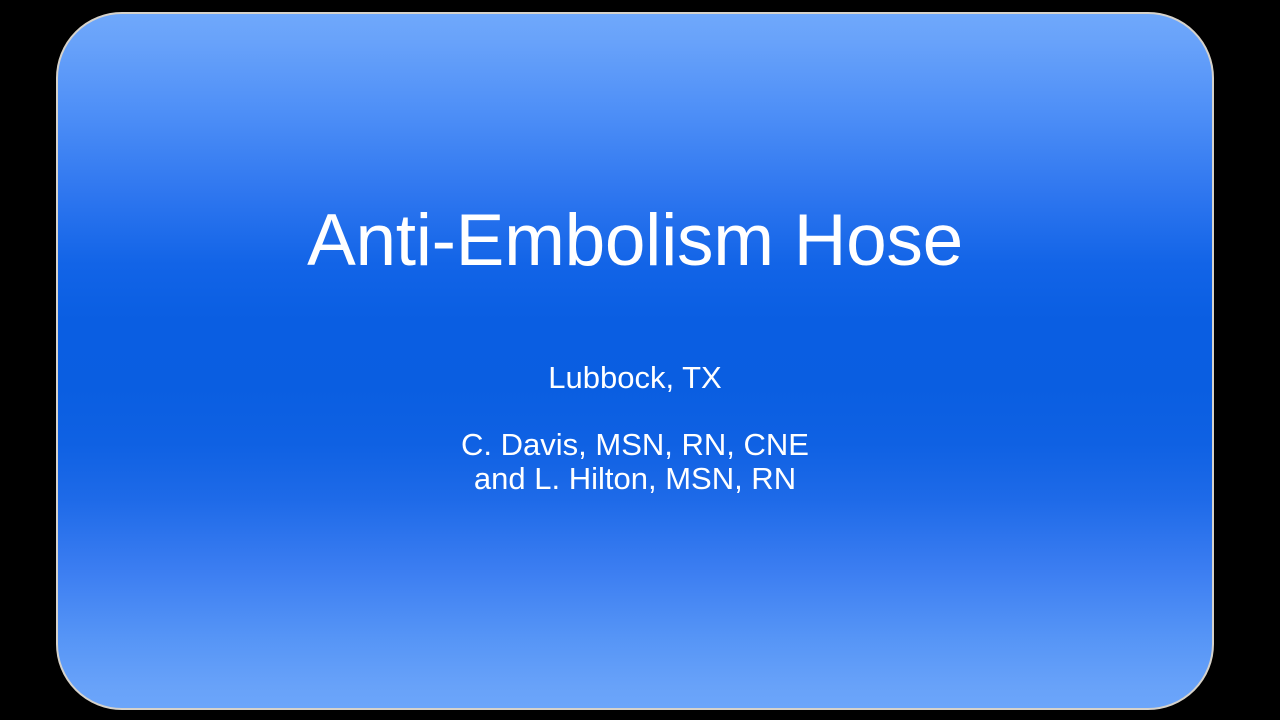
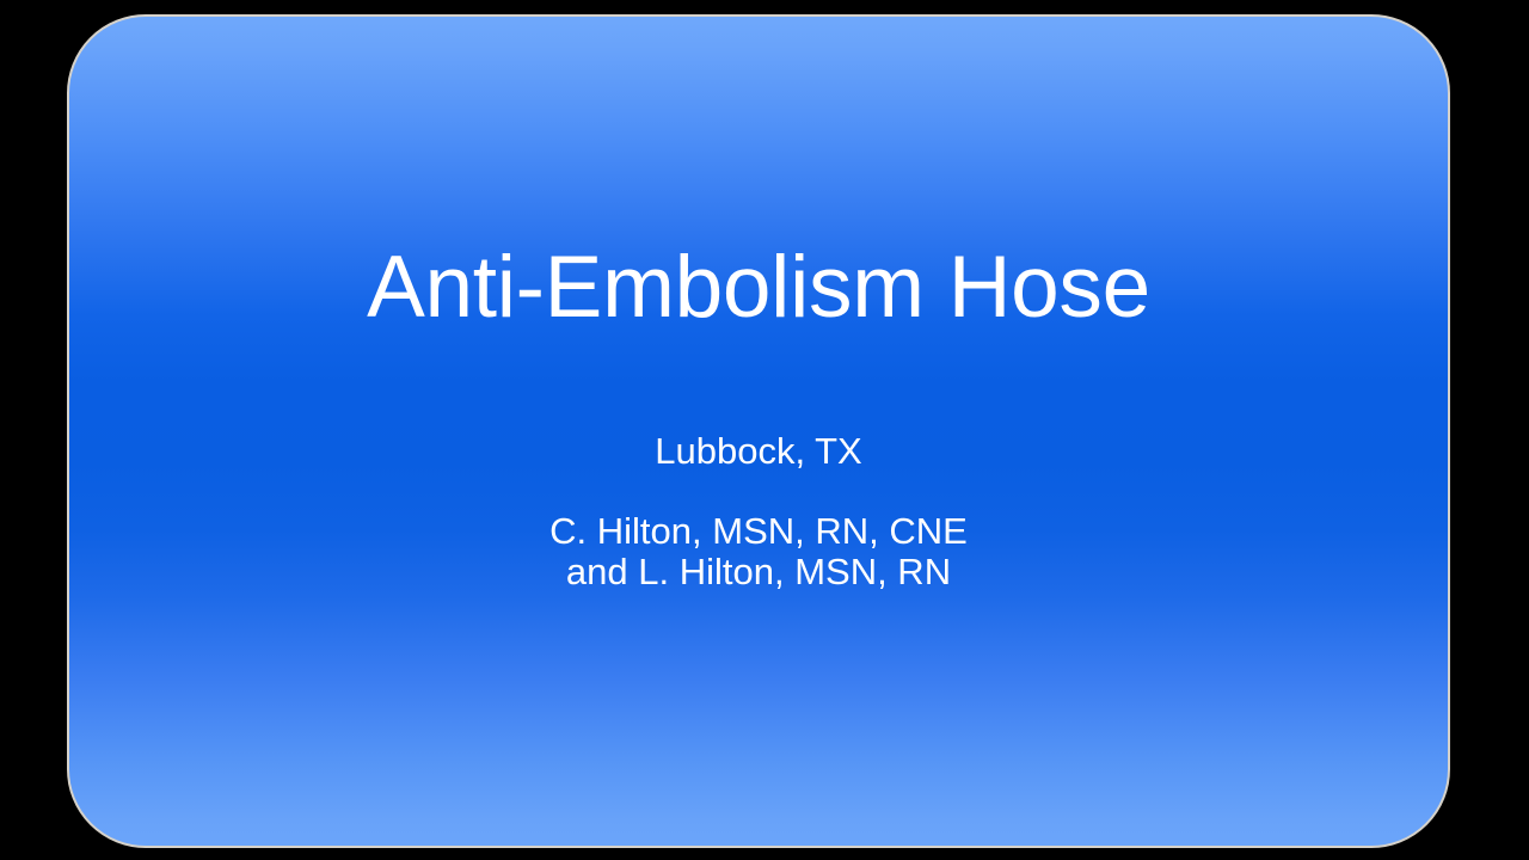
  Anti-Embolism Hose
  Lubbock, TX
- C. Davis, MSN, RN, CNE
+ C. Hilton, MSN, RN, CNE
  and L. Hilton, MSN, RN
